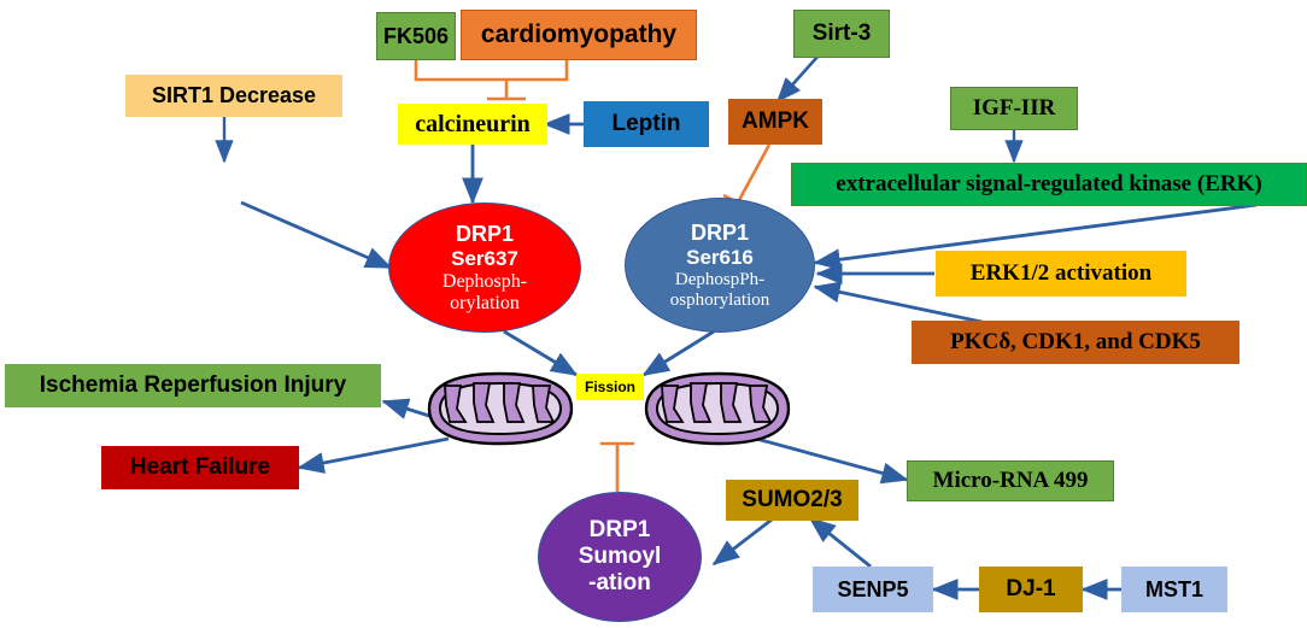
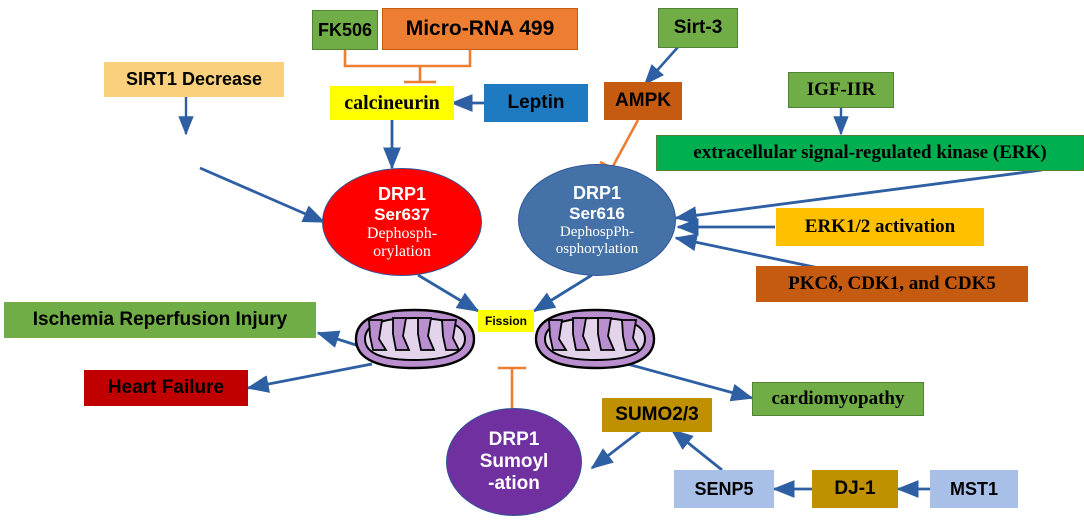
  FK506
- cardiomyopathy
+ Micro-RNA 499
  Sirt-3
  SIRT1 Decrease
  calcineurin
  Leptin
  AMPK
  IGF-IIR
  extracellular signal-regulated kinase (ERK)
  ERK1/2 activation
  PKCδ, CDK1, and CDK5
  Ischemia Reperfusion Injury
  Heart Failure
  Fission
- Micro-RNA 499
+ cardiomyopathy
  SUMO2/3
  SENP5
  DJ-1
  MST1
  DRP1
  Ser637
  Dephosph-
  orylation
  DRP1
  Ser616
  DephospPh-
  osphorylation
  DRP1
  Sumoyl
  -ation
